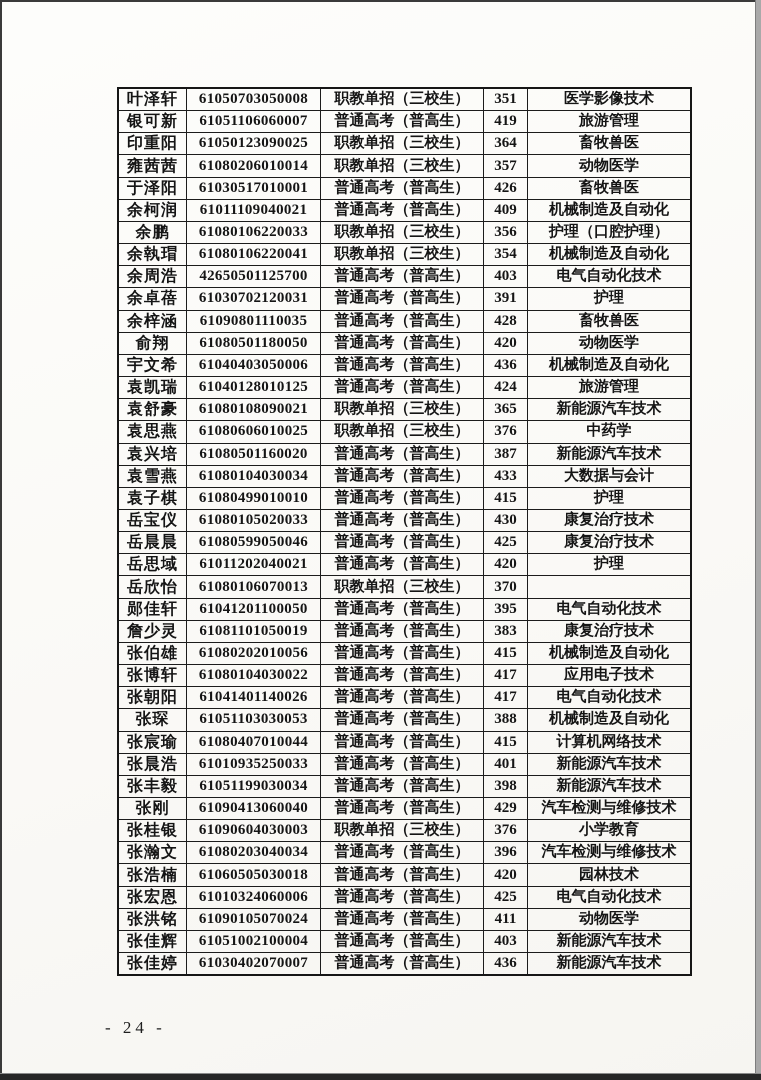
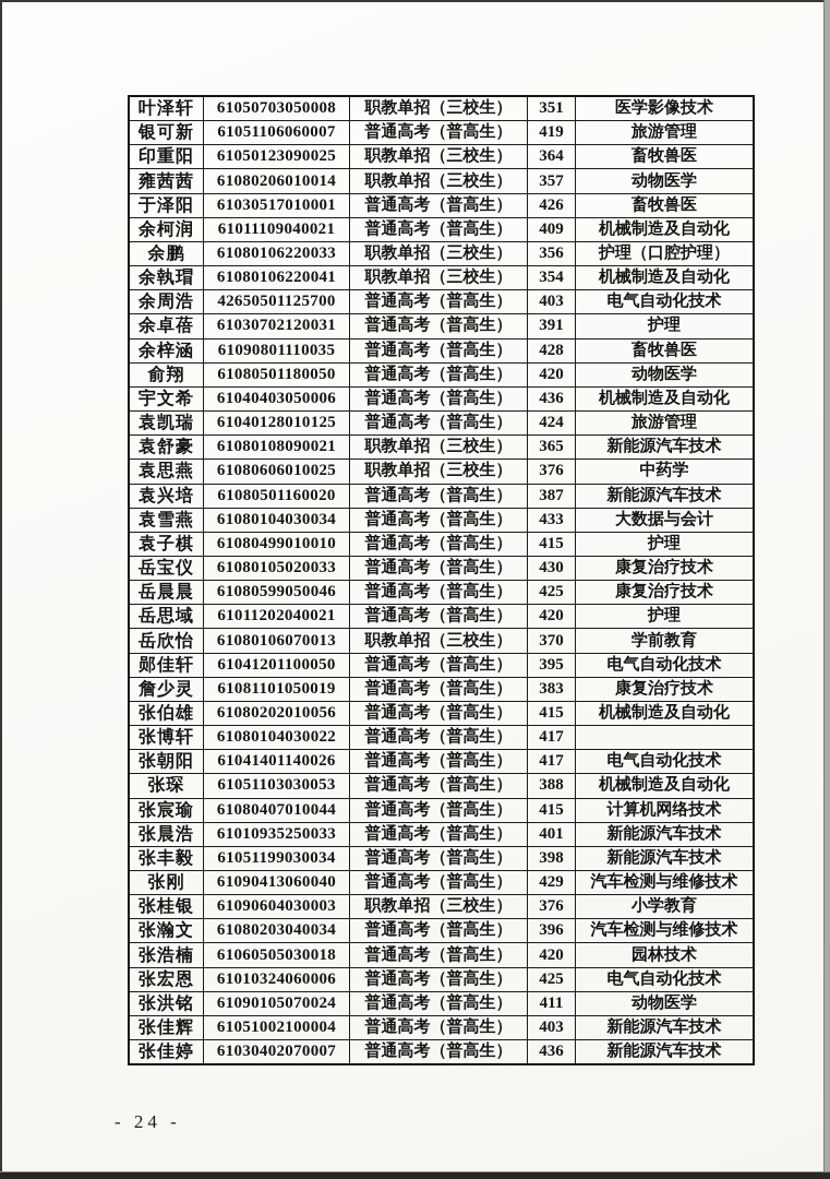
  叶泽轩
  61050703050008
  职教单招（三校生）
  351
  医学影像技术
  银可新
  61051106060007
  普通高考（普高生）
  419
  旅游管理
  印重阳
  61050123090025
  职教单招（三校生）
  364
  畜牧兽医
  雍茜茜
  61080206010014
  职教单招（三校生）
  357
  动物医学
  于泽阳
  61030517010001
  普通高考（普高生）
  426
  畜牧兽医
  余柯润
  61011109040021
  普通高考（普高生）
  409
  机械制造及自动化
  余鹏
  61080106220033
  职教单招（三校生）
  356
  护理（口腔护理）
  余執瑁
  61080106220041
  职教单招（三校生）
  354
  机械制造及自动化
  余周浩
  42650501125700
  普通高考（普高生）
  403
  电气自动化技术
  余卓蓓
  61030702120031
  普通高考（普高生）
  391
  护理
  余梓涵
  61090801110035
  普通高考（普高生）
  428
  畜牧兽医
  俞翔
  61080501180050
  普通高考（普高生）
  420
  动物医学
  宇文希
  61040403050006
  普通高考（普高生）
  436
  机械制造及自动化
  袁凯瑞
  61040128010125
  普通高考（普高生）
  424
  旅游管理
  袁舒豪
  61080108090021
  职教单招（三校生）
  365
  新能源汽车技术
  袁思燕
  61080606010025
  职教单招（三校生）
  376
  中药学
  袁兴培
  61080501160020
  普通高考（普高生）
  387
  新能源汽车技术
  袁雪燕
  61080104030034
  普通高考（普高生）
  433
  大数据与会计
  袁子棋
  61080499010010
  普通高考（普高生）
  415
  护理
  岳宝仪
  61080105020033
  普通高考（普高生）
  430
  康复治疗技术
  岳晨晨
  61080599050046
  普通高考（普高生）
  425
  康复治疗技术
  岳思域
  61011202040021
  普通高考（普高生）
  420
  护理
  岳欣怡
  61080106070013
  职教单招（三校生）
  370
+ 学前教育
  郧佳轩
  61041201100050
  普通高考（普高生）
  395
  电气自动化技术
  詹少灵
  61081101050019
  普通高考（普高生）
  383
  康复治疗技术
  张伯雄
  61080202010056
  普通高考（普高生）
  415
  机械制造及自动化
  张博轩
  61080104030022
  普通高考（普高生）
  417
- 应用电子技术
  张朝阳
  61041401140026
  普通高考（普高生）
  417
  电气自动化技术
  张琛
  61051103030053
  普通高考（普高生）
  388
  机械制造及自动化
  张宸瑜
  61080407010044
  普通高考（普高生）
  415
  计算机网络技术
  张晨浩
  61010935250033
  普通高考（普高生）
  401
  新能源汽车技术
  张丰毅
  61051199030034
  普通高考（普高生）
  398
  新能源汽车技术
  张刚
  61090413060040
  普通高考（普高生）
  429
  汽车检测与维修技术
  张桂银
  61090604030003
  职教单招（三校生）
  376
  小学教育
  张瀚文
  61080203040034
  普通高考（普高生）
  396
  汽车检测与维修技术
  张浩楠
  61060505030018
  普通高考（普高生）
  420
  园林技术
  张宏恩
  61010324060006
  普通高考（普高生）
  425
  电气自动化技术
  张洪铭
  61090105070024
  普通高考（普高生）
  411
  动物医学
  张佳辉
  61051002100004
  普通高考（普高生）
  403
  新能源汽车技术
  张佳婷
  61030402070007
  普通高考（普高生）
  436
  新能源汽车技术
  - 24 -
